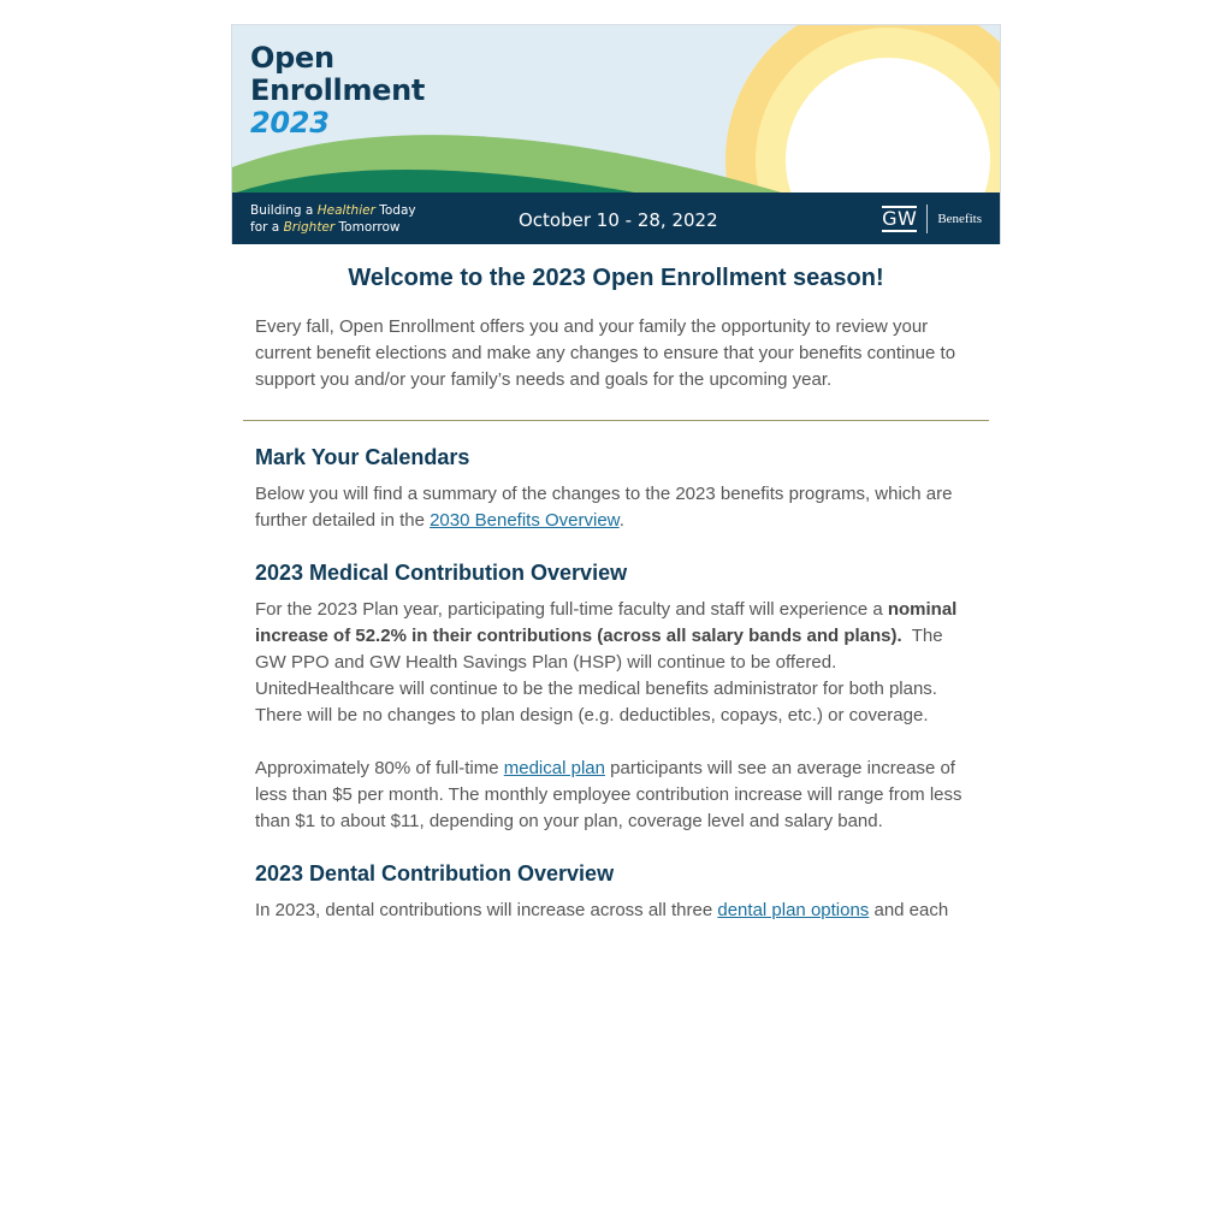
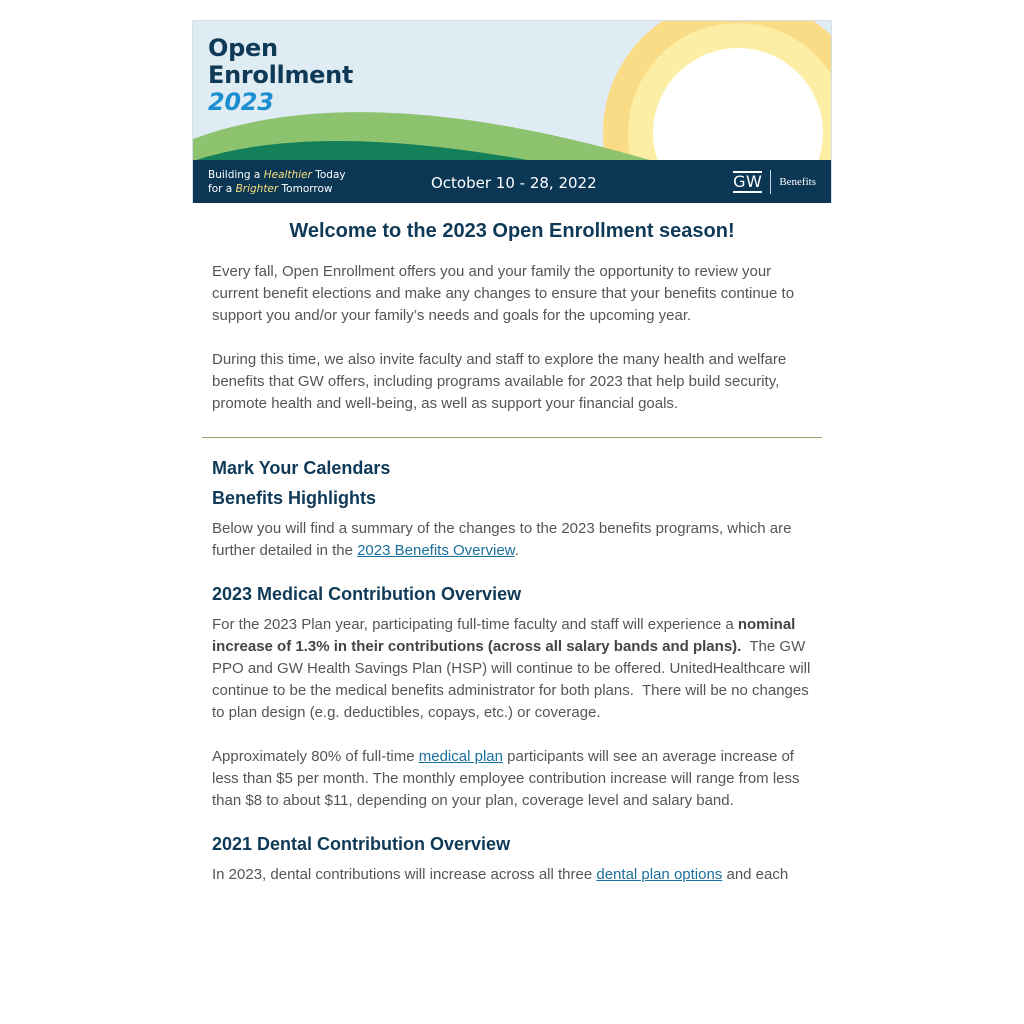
  Open
  Enrollment
  2023
  Building a Healthier Today
  for a Brighter Tomorrow
  October 10 - 28, 2022
  GW
  Benefits
  Welcome to the 2023 Open Enrollment season!
  Every fall, Open Enrollment offers you and your family the opportunity to review your current benefit elections and make any changes to ensure that your benefits continue to support you and/or your family’s needs and goals for the upcoming year.
+ During this time, we also invite faculty and staff to explore the many health and welfare benefits that GW offers, including programs available for 2023 that help build security, promote health and well-being, as well as support your financial goals.
  Mark Your Calendars
+ Benefits Highlights
- Below you will find a summary of the changes to the 2023 benefits programs, which are further detailed in the 2030 Benefits Overview.
+ Below you will find a summary of the changes to the 2023 benefits programs, which are further detailed in the 2023 Benefits Overview.
  2023 Medical Contribution Overview
- For the 2023 Plan year, participating full-time faculty and staff will experience a nominal increase of 52.2% in their contributions (across all salary bands and plans). The GW PPO and GW Health Savings Plan (HSP) will continue to be offered. UnitedHealthcare will continue to be the medical benefits administrator for both plans. There will be no changes to plan design (e.g. deductibles, copays, etc.) or coverage.
+ For the 2023 Plan year, participating full-time faculty and staff will experience a nominal increase of 1.3% in their contributions (across all salary bands and plans). The GW PPO and GW Health Savings Plan (HSP) will continue to be offered. UnitedHealthcare will continue to be the medical benefits administrator for both plans. There will be no changes to plan design (e.g. deductibles, copays, etc.) or coverage.
- Approximately 80% of full-time medical plan participants will see an average increase of less than $5 per month. The monthly employee contribution increase will range from less than $1 to about $11, depending on your plan, coverage level and salary band.
+ Approximately 80% of full-time medical plan participants will see an average increase of less than $5 per month. The monthly employee contribution increase will range from less than $8 to about $11, depending on your plan, coverage level and salary band.
- 2023 Dental Contribution Overview
+ 2021 Dental Contribution Overview
  In 2023, dental contributions will increase across all three dental plan options and each
